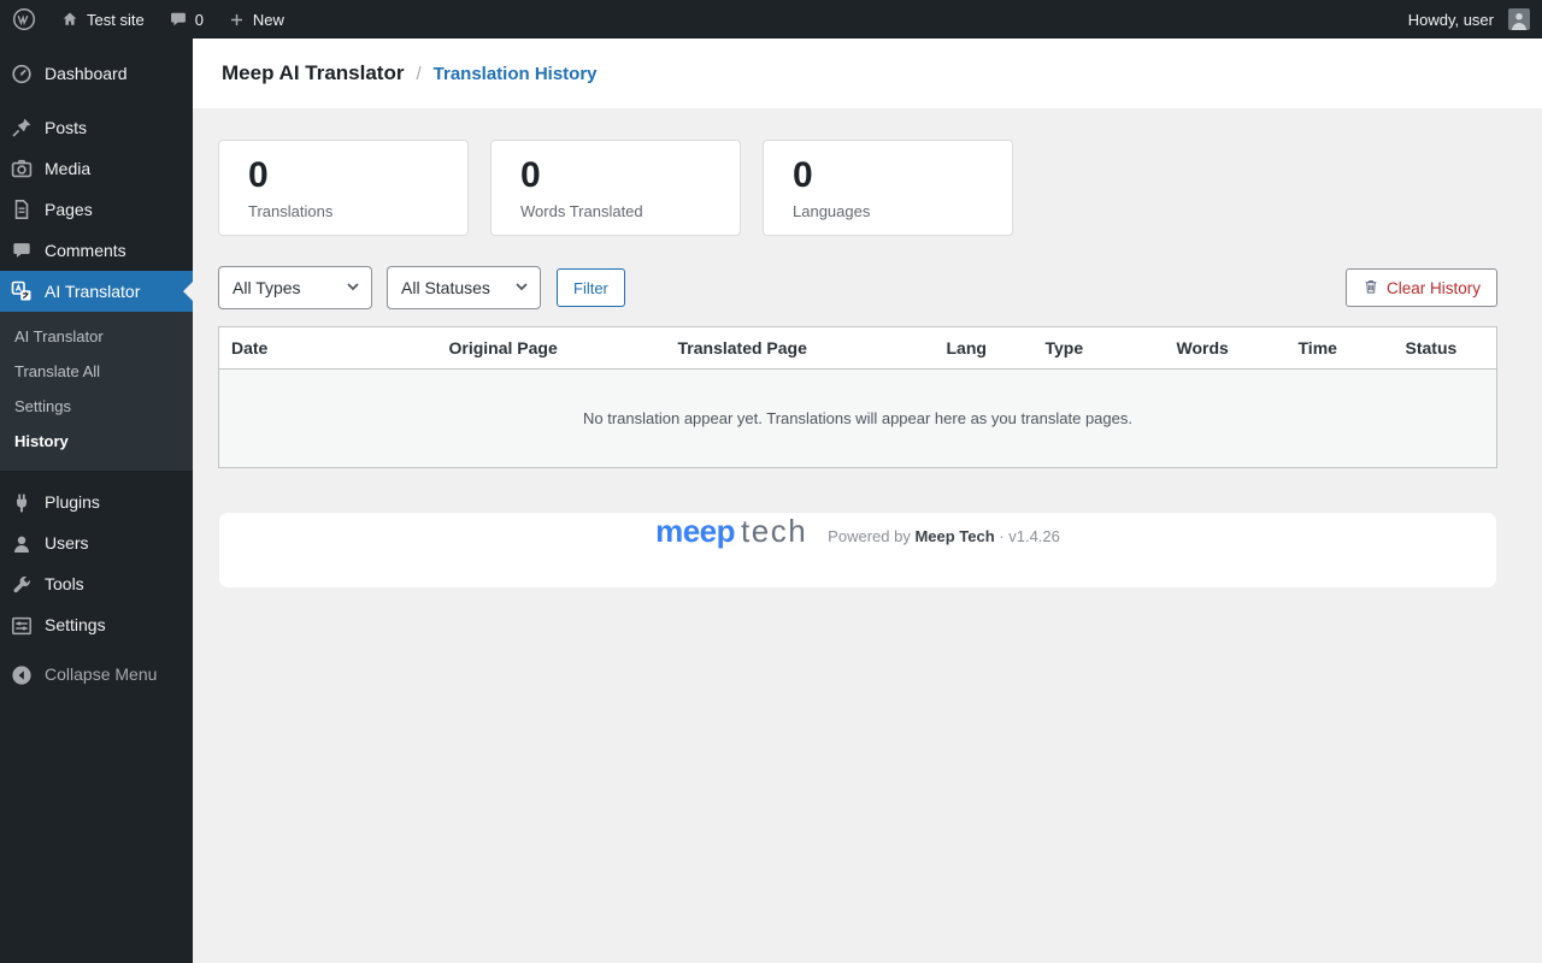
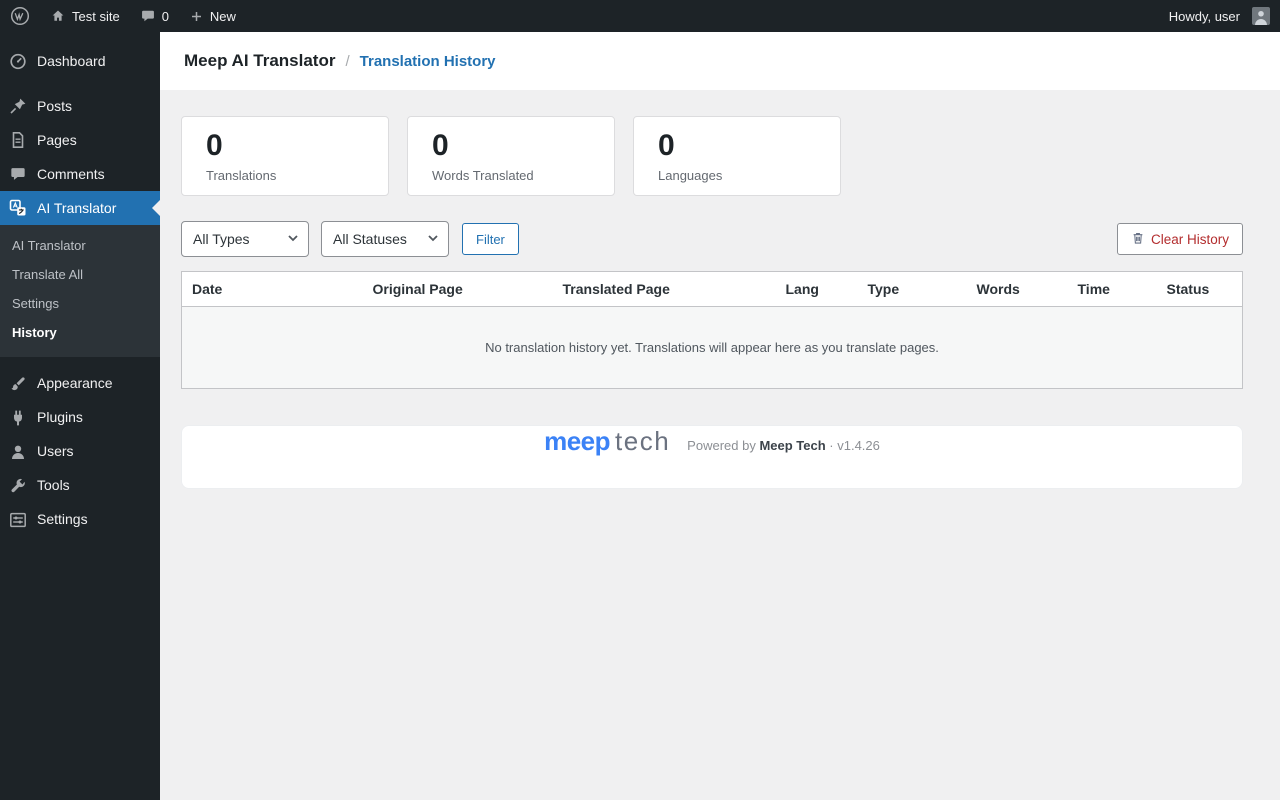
  Test site
  0
  New
  Howdy, user
  Dashboard
  Posts
- Media
  Pages
  Comments
  AI Translator
  AI Translator
  Translate All
  Settings
  History
+ Appearance
  Plugins
  Users
  Tools
  Settings
- Collapse Menu
  Meep AI Translator
  /
  Translation History
  0
  Translations
  0
  Words Translated
  0
  Languages
  All Types
  All Statuses
  Filter
  Clear History
  Date	Original Page	Translated Page	Lang	Type	Words	Time	Status
- No translation appear yet. Translations will appear here as you translate pages.
+ No translation history yet. Translations will appear here as you translate pages.
  meep
  tech
  Powered by Meep Tech · v1.4.26
